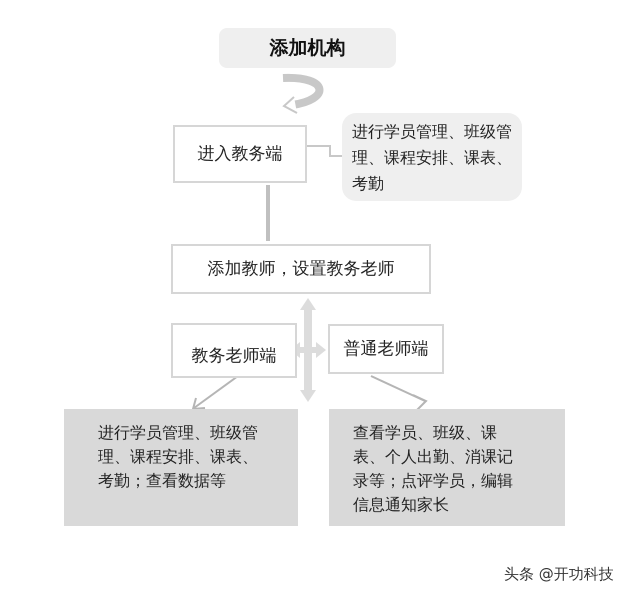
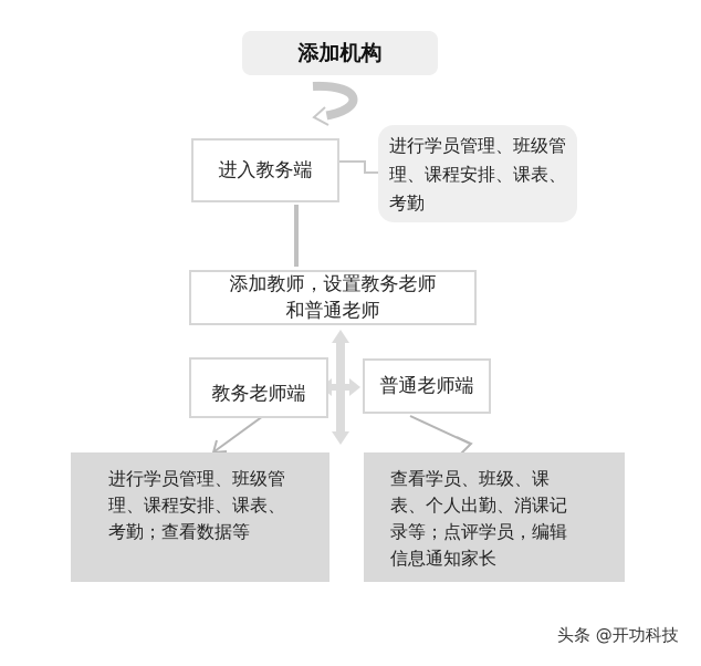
  添加机构
  进入教务端
  进行学员管理、班级管理、课程安排、课表、考勤
  添加教师，设置教务老师
+ 和普通老师
  教务老师端
  普通老师端
  进行学员管理、班级管理、课程安排、课表、考勤；查看数据等
  查看学员、班级、课表、个人出勤、消课记录等；点评学员，编辑信息通知家长
  头条 @开功科技
